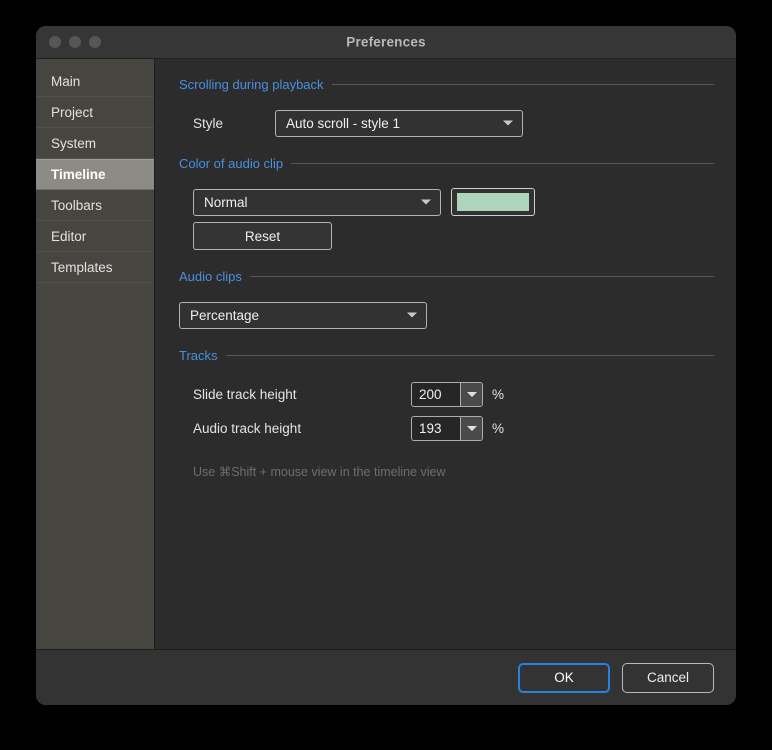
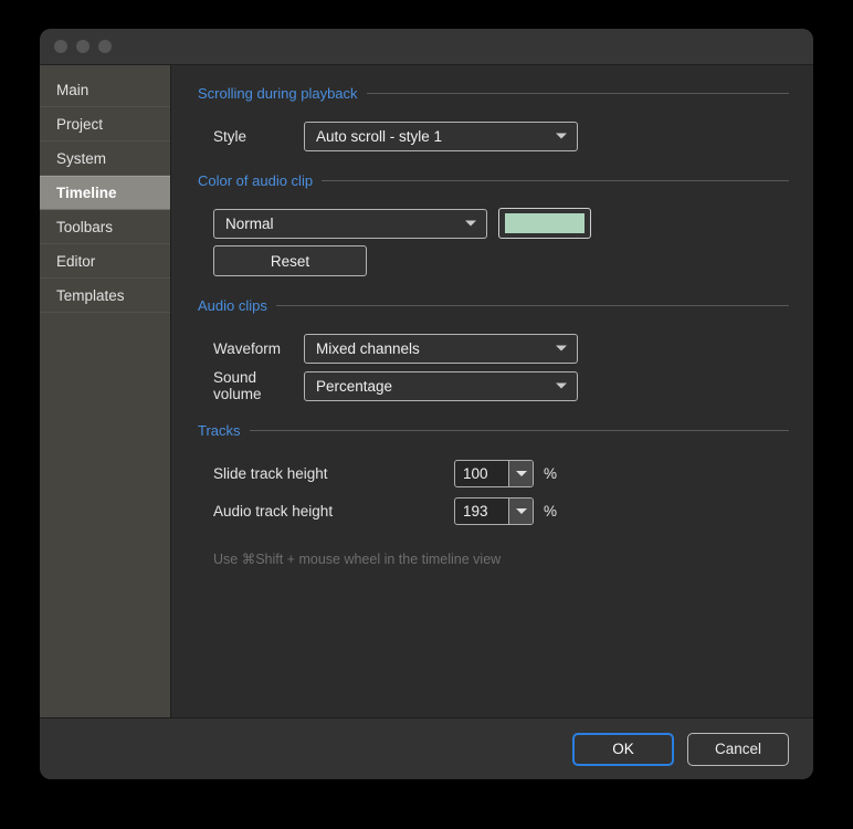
- Preferences
  Main
  Project
  System
  Timeline
  Toolbars
  Editor
  Templates
  Scrolling during playback
  Style
  Auto scroll - style 1
  Color of audio clip
  Normal
  Reset
  Audio clips
+ Waveform
+ Mixed channels
+ Sound volume
  Percentage
  Tracks
  Slide track height
- 200
+ 100
  %
  Audio track height
  193
  %
- Use ⌘Shift + mouse view in the timeline view
+ Use ⌘Shift + mouse wheel in the timeline view
  OK
  Cancel
